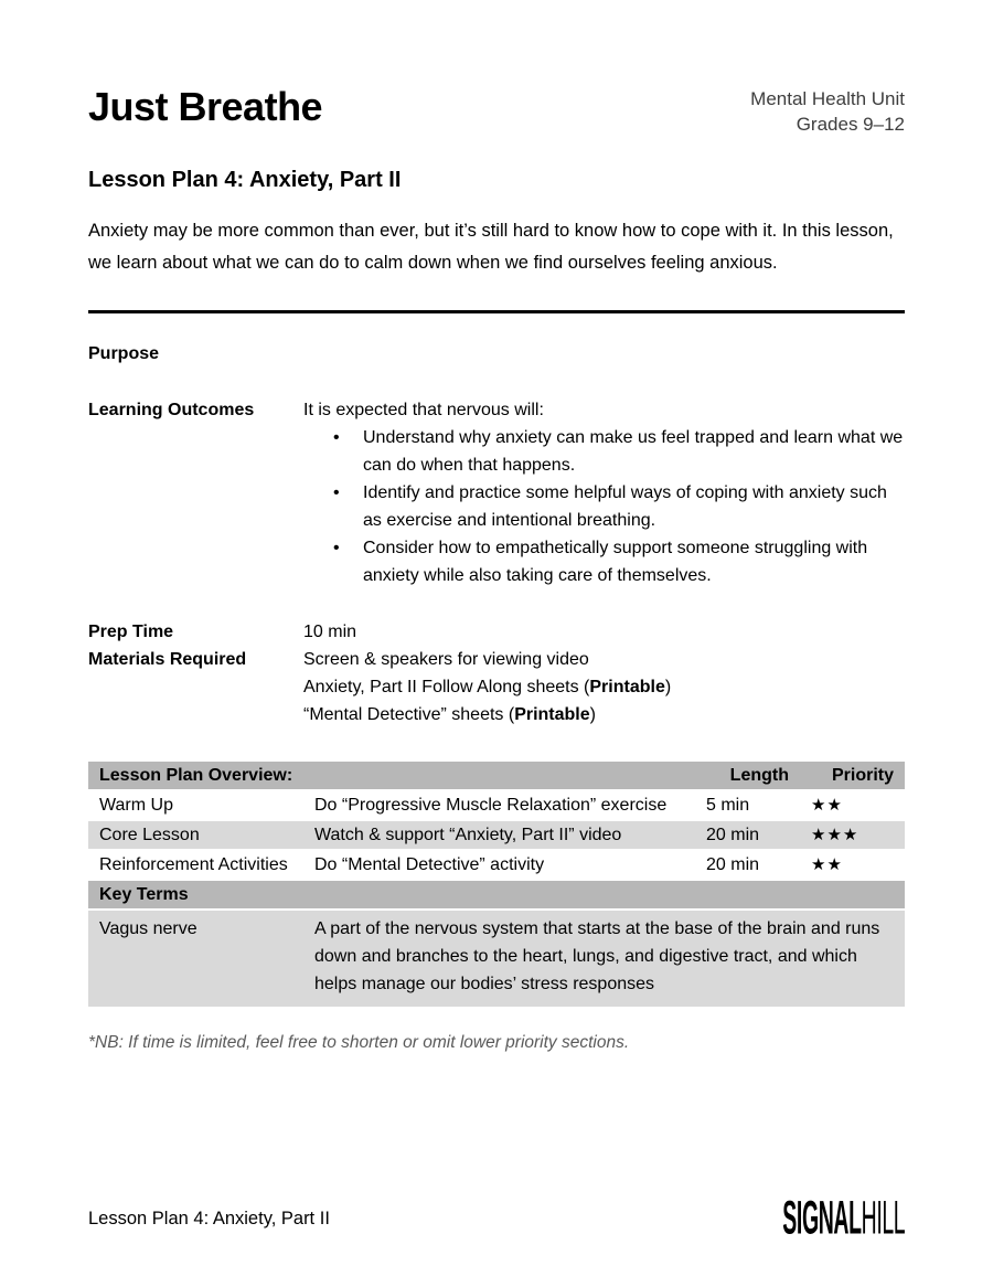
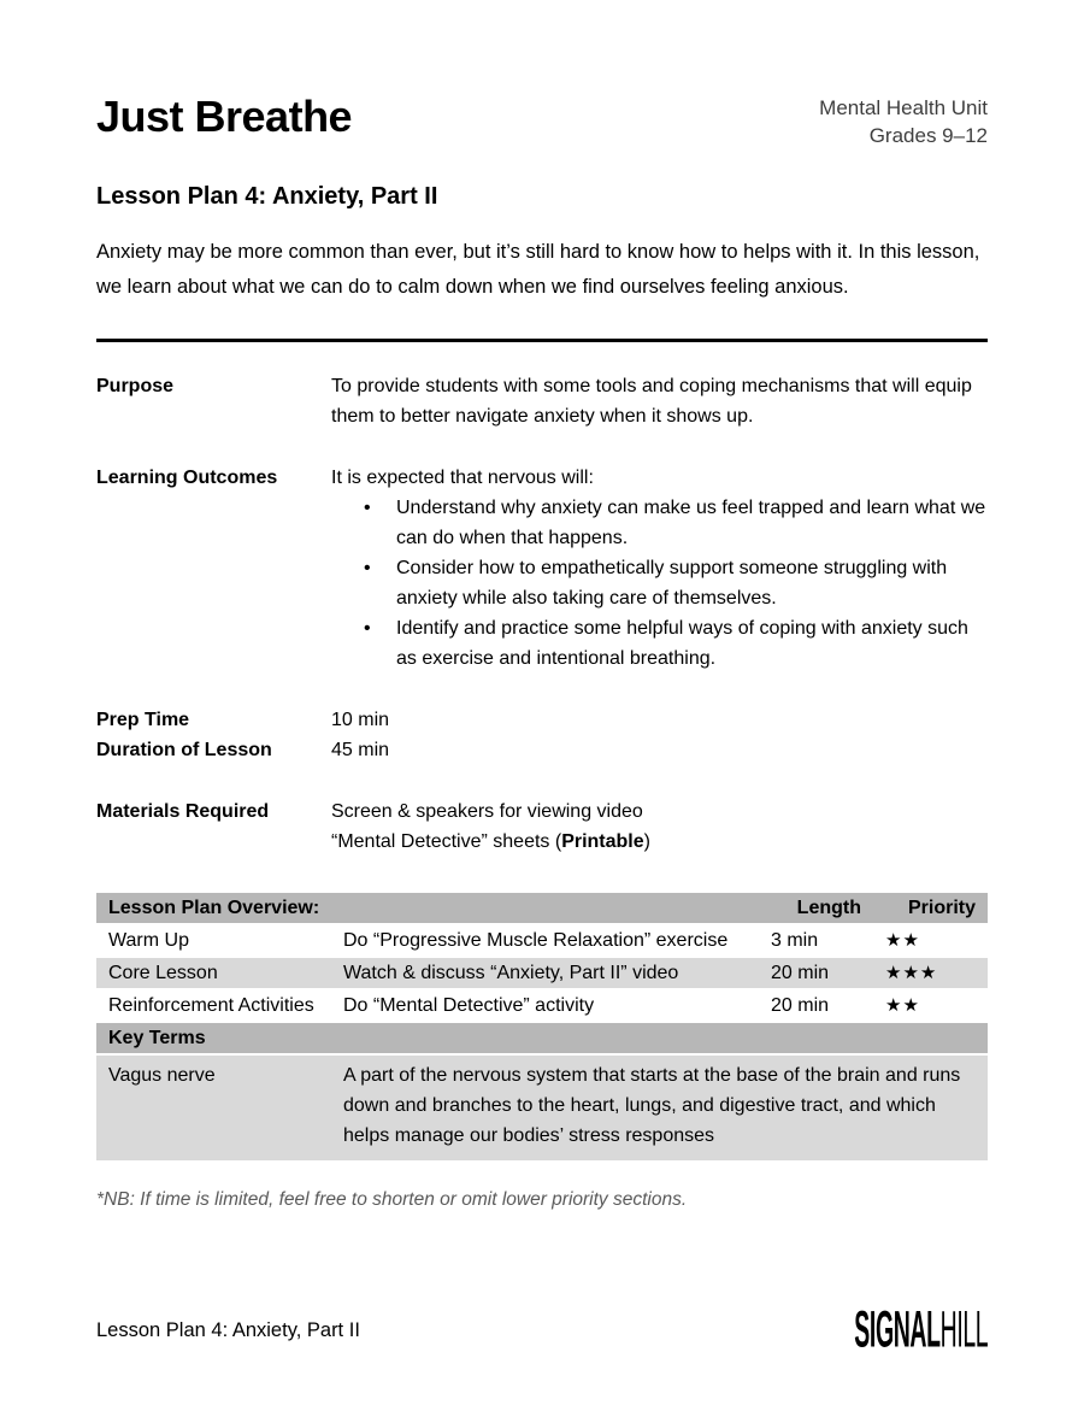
  Just Breathe
  Mental Health Unit
  Grades 9–12
  Lesson Plan 4: Anxiety, Part II
- Anxiety may be more common than ever, but it’s still hard to know how to cope with it. In this lesson, we learn about what we can do to calm down when we find ourselves feeling anxious.
+ Anxiety may be more common than ever, but it’s still hard to know how to helps with it. In this lesson, we learn about what we can do to calm down when we find ourselves feeling anxious.
  Purpose
+ To provide students with some tools and coping mechanisms that will equip them to better navigate anxiety when it shows up.
  Learning Outcomes
  It is expected that nervous will:
  •
  Understand why anxiety can make us feel trapped and learn what we can do when that happens.
  •
- Identify and practice some helpful ways of coping with anxiety such as exercise and intentional breathing.
+ Consider how to empathetically support someone struggling with anxiety while also taking care of themselves.
  •
- Consider how to empathetically support someone struggling with anxiety while also taking care of themselves.
+ Identify and practice some helpful ways of coping with anxiety such as exercise and intentional breathing.
  Prep Time
  10 min
+ Duration of Lesson
+ 45 min
  Materials Required
  Screen & speakers for viewing video
- Anxiety, Part II Follow Along sheets (Printable)
  “Mental Detective” sheets (Printable)
  Lesson Plan Overview:	Length	Priority
- Warm Up	Do “Progressive Muscle Relaxation” exercise	5 min	★★
+ Warm Up	Do “Progressive Muscle Relaxation” exercise	3 min	★★
- Core Lesson	Watch & support “Anxiety, Part II” video	20 min	★★★
+ Core Lesson	Watch & discuss “Anxiety, Part II” video	20 min	★★★
  Reinforcement Activities	Do “Mental Detective” activity	20 min	★★
  Key Terms
  Vagus nerve	A part of the nervous system that starts at the base of the brain and runs down and branches to the heart, lungs, and digestive tract, and which helps manage our bodies’ stress responses
  *NB: If time is limited, feel free to shorten or omit lower priority sections.
  Lesson Plan 4: Anxiety, Part II
  SIGNALHILL
